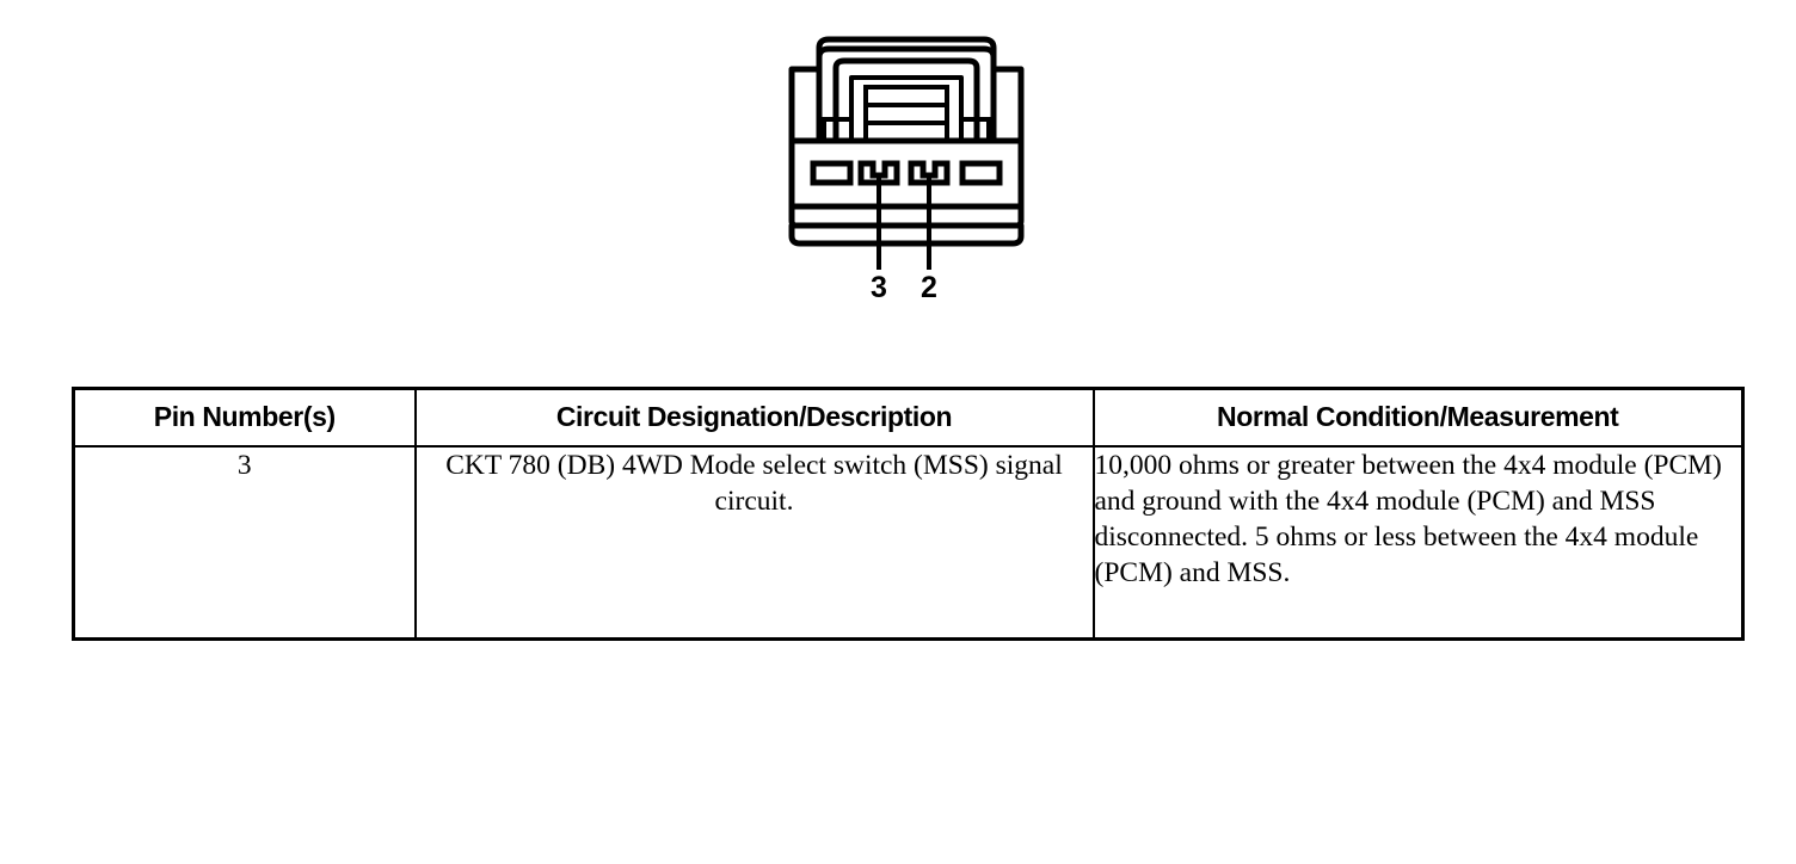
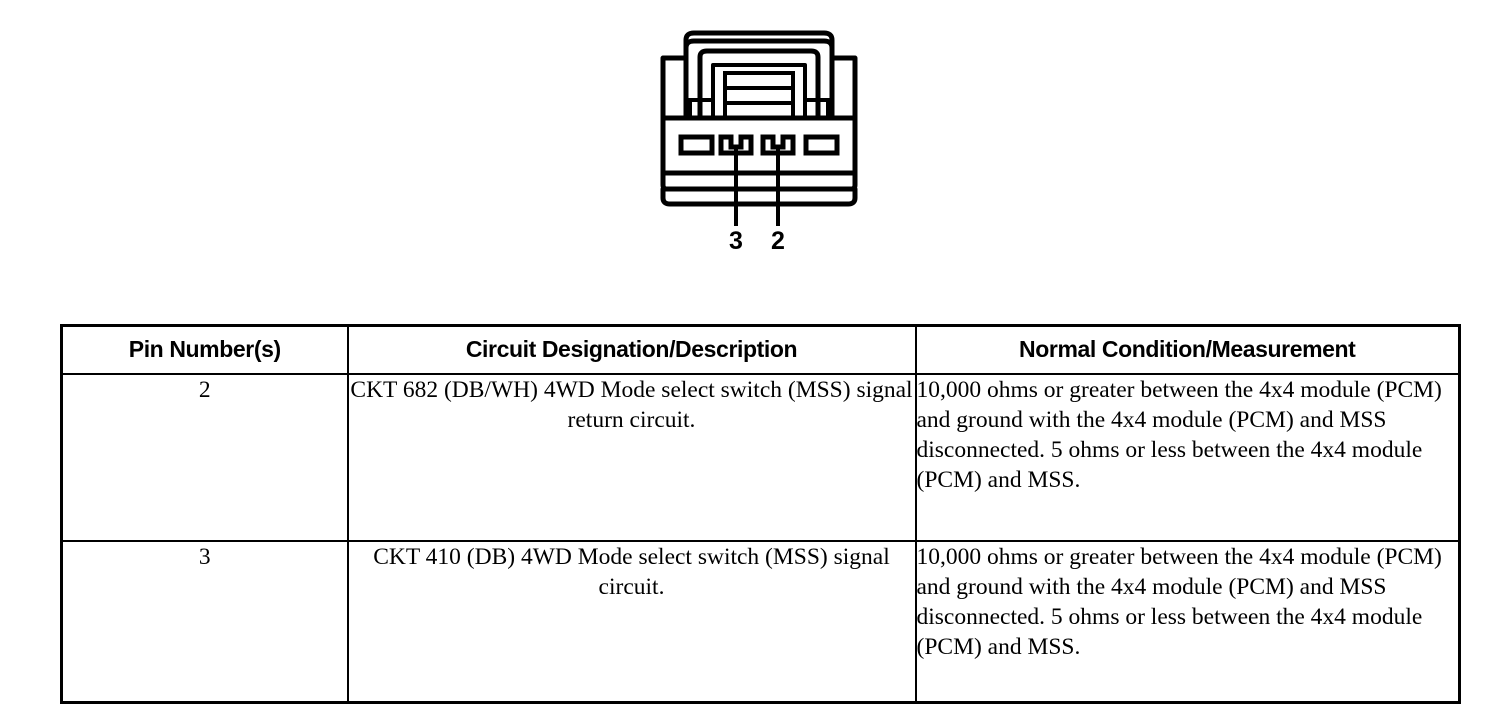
  3
  2
  Pin Number(s)	Circuit Designation/Description	Normal Condition/Measurement
+ 2	CKT 682 (DB/WH) 4WD Mode select switch (MSS) signal return circuit.	10,000 ohms or greater between the 4x4 module (PCM) and ground with the 4x4 module (PCM) and MSS disconnected. 5 ohms or less between the 4x4 module (PCM) and MSS.
- 3	CKT 780 (DB) 4WD Mode select switch (MSS) signal circuit.	10,000 ohms or greater between the 4x4 module (PCM) and ground with the 4x4 module (PCM) and MSS disconnected. 5 ohms or less between the 4x4 module (PCM) and MSS.
+ 3	CKT 410 (DB) 4WD Mode select switch (MSS) signal circuit.	10,000 ohms or greater between the 4x4 module (PCM) and ground with the 4x4 module (PCM) and MSS disconnected. 5 ohms or less between the 4x4 module (PCM) and MSS.
